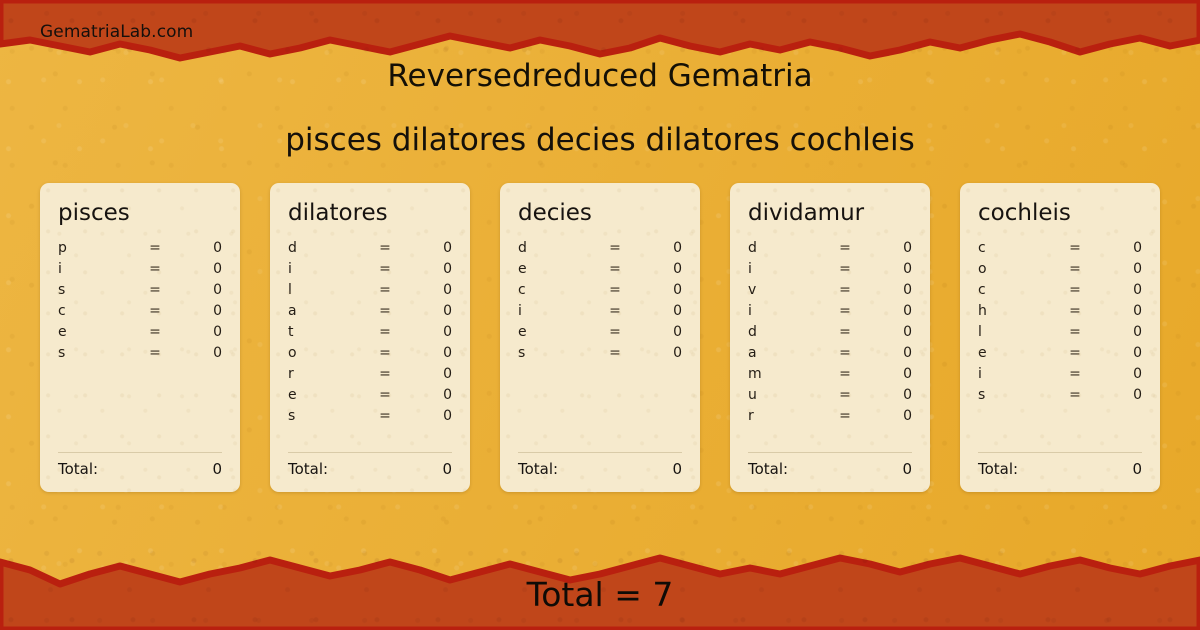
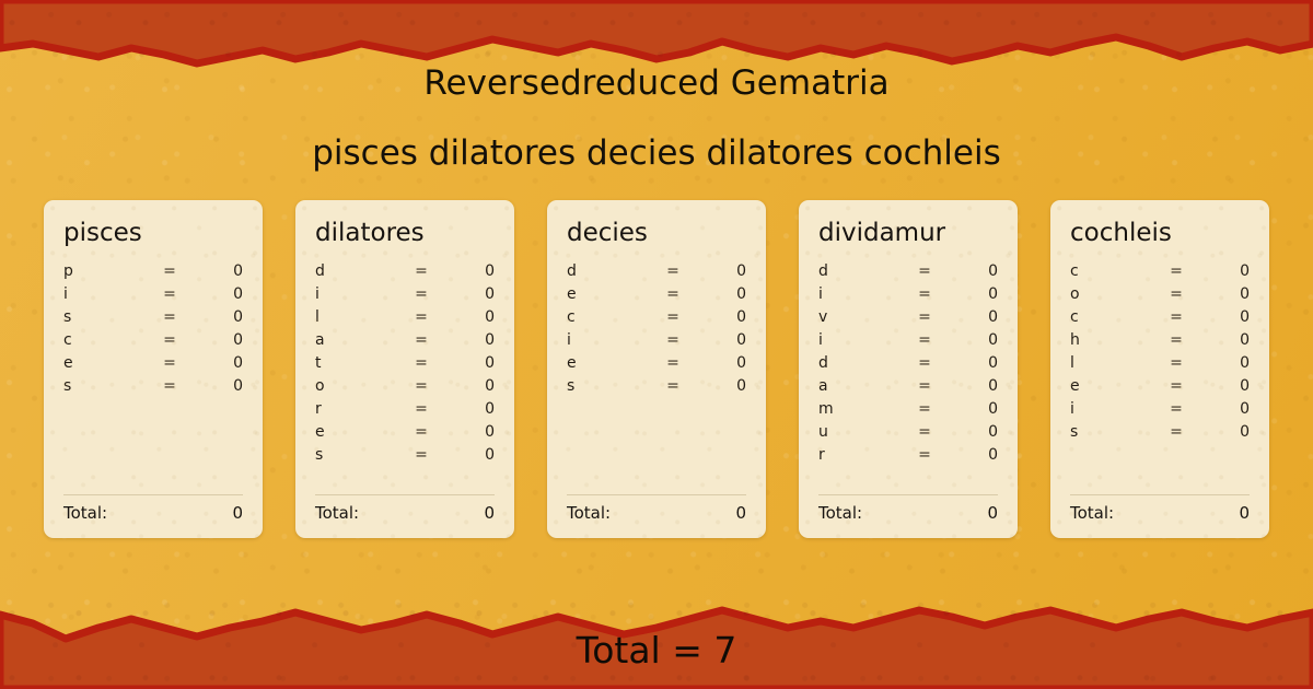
- GematriaLab.com
  Reversedreduced Gematria
  pisces dilatores decies dilatores cochleis
  Total = 7
